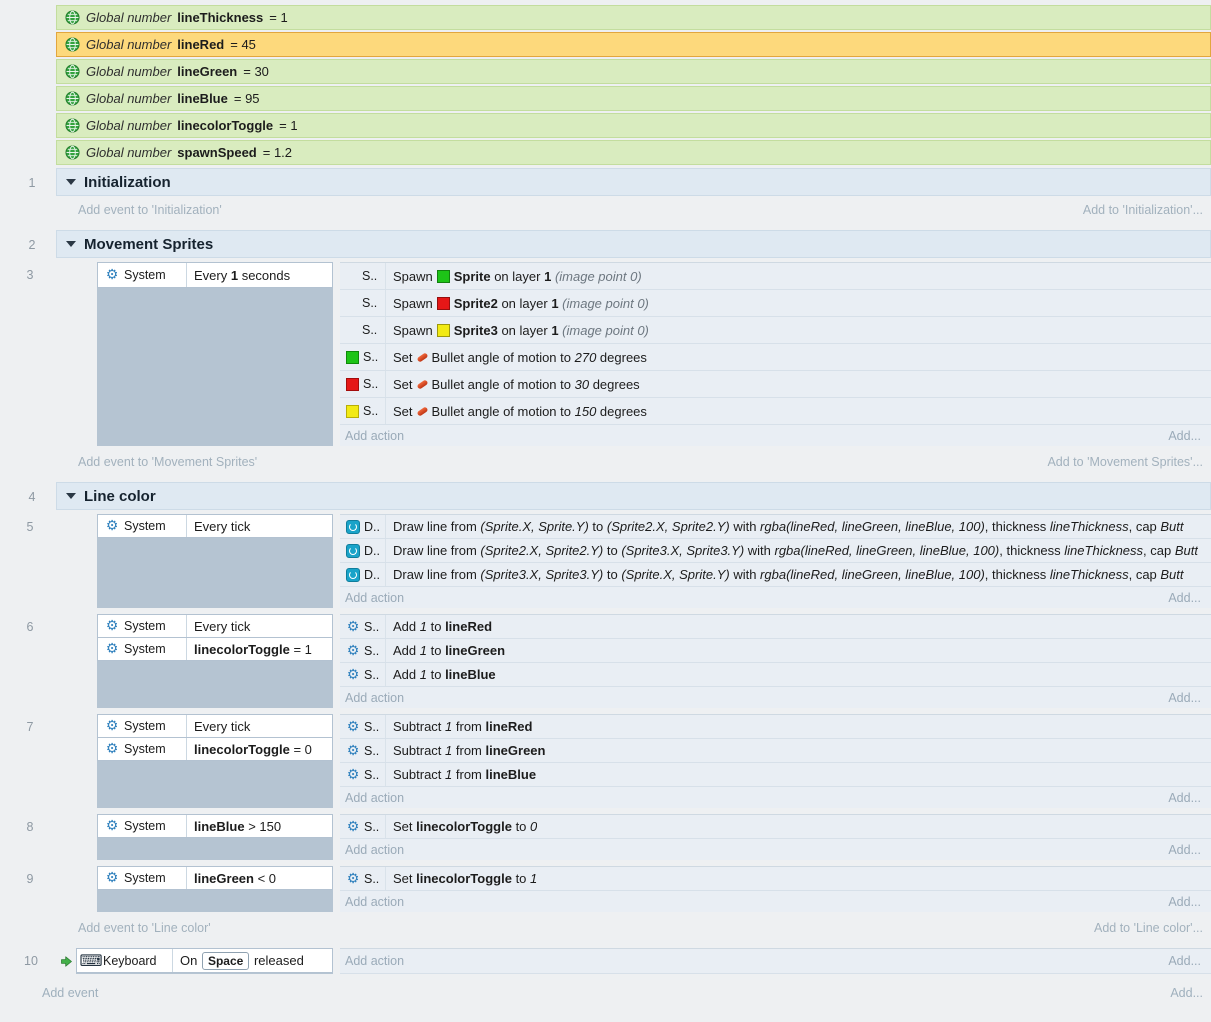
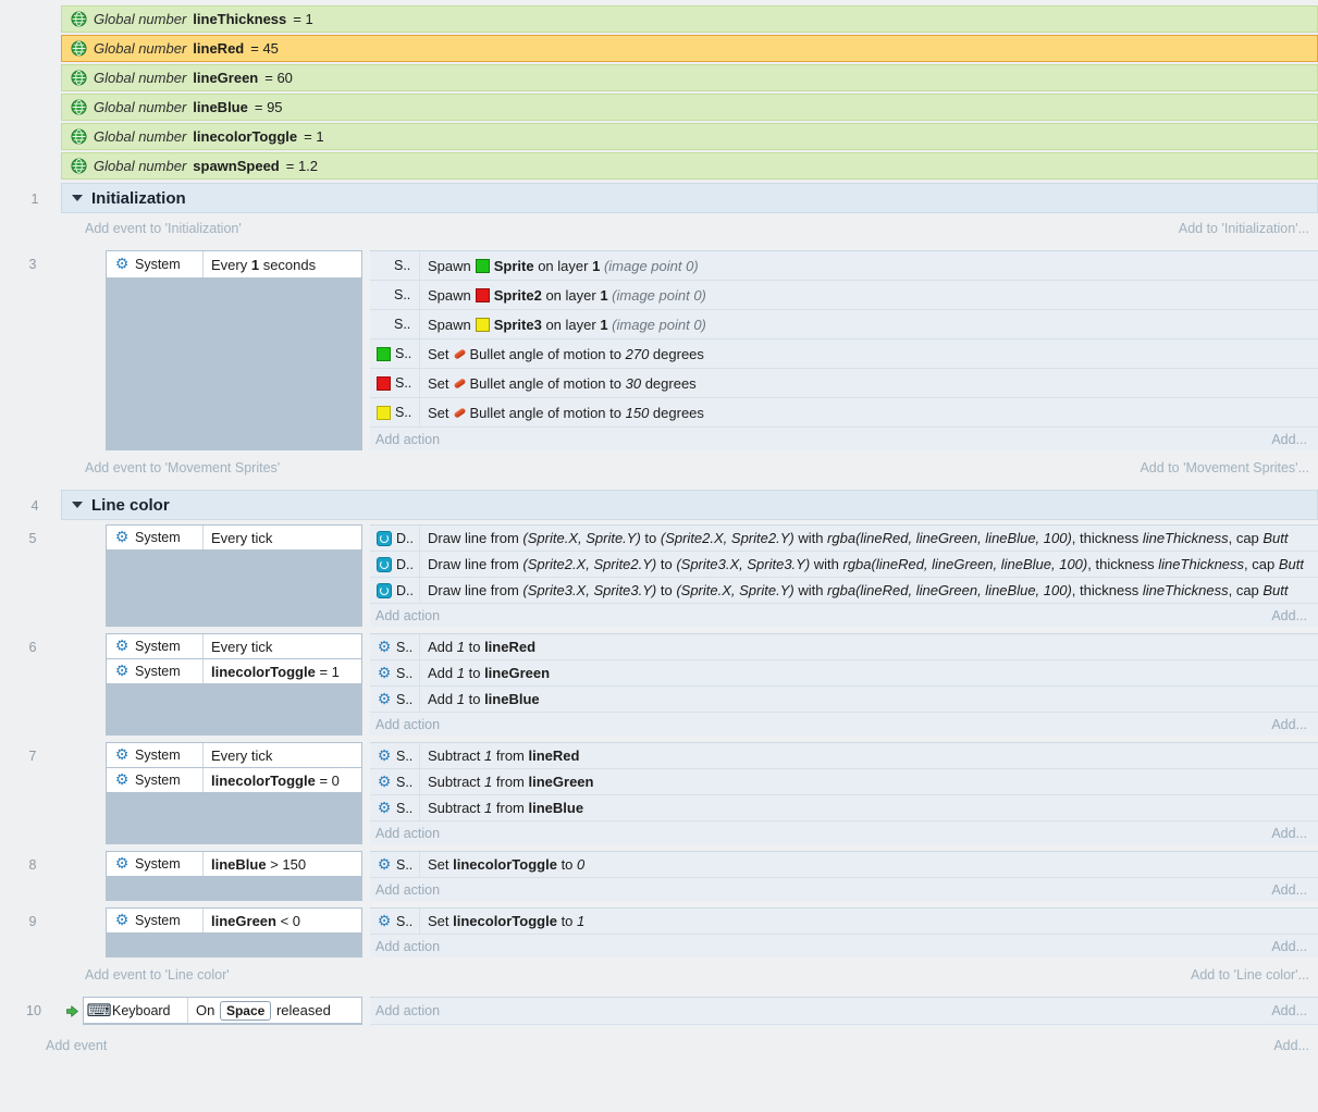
  Global number
  lineThickness
  = 1
  Global number
  lineRed
  = 45
  Global number
  lineGreen
- = 30
+ = 60
  Global number
  lineBlue
  = 95
  Global number
  linecolorToggle
  = 1
  Global number
  spawnSpeed
  = 1.2
  1
  Initialization
  Add event to 'Initialization'
  Add to 'Initialization'...
- 2
- Movement Sprites
  3
  System
  Every
  1
  seconds
  S..
  Spawn
  Sprite
  on layer
  1
  (image point 0)
  S..
  Spawn
  Sprite2
  on layer
  1
  (image point 0)
  S..
  Spawn
  Sprite3
  on layer
  1
  (image point 0)
  S..
  Set
  Bullet angle of motion to
  270
  degrees
  S..
  Set
  Bullet angle of motion to
  30
  degrees
  S..
  Set
  Bullet angle of motion to
  150
  degrees
  Add action
  Add...
  Add event to 'Movement Sprites'
  Add to 'Movement Sprites'...
  4
  Line color
  5
  System
  Every tick
  D..
  Draw line from
  (Sprite.X, Sprite.Y)
  to
  (Sprite2.X, Sprite2.Y)
  with
  rgba(lineRed, lineGreen, lineBlue, 100)
  , thickness
  lineThickness
  , cap
  Butt
  D..
  Draw line from
  (Sprite2.X, Sprite2.Y)
  to
  (Sprite3.X, Sprite3.Y)
  with
  rgba(lineRed, lineGreen, lineBlue, 100)
  , thickness
  lineThickness
  , cap
  Butt
  D..
  Draw line from
  (Sprite3.X, Sprite3.Y)
  to
  (Sprite.X, Sprite.Y)
  with
  rgba(lineRed, lineGreen, lineBlue, 100)
  , thickness
  lineThickness
  , cap
  Butt
  Add action
  Add...
  6
  System
  Every tick
  System
  linecolorToggle
  = 1
  S..
  Add
  1
  to
  lineRed
  S..
  Add
  1
  to
  lineGreen
  S..
  Add
  1
  to
  lineBlue
  Add action
  Add...
  7
  System
  Every tick
  System
  linecolorToggle
  = 0
  S..
  Subtract
  1
  from
  lineRed
  S..
  Subtract
  1
  from
  lineGreen
  S..
  Subtract
  1
  from
  lineBlue
  Add action
  Add...
  8
  System
  lineBlue
  > 150
  S..
  Set
  linecolorToggle
  to
  0
  Add action
  Add...
  9
  System
  lineGreen
  < 0
  S..
  Set
  linecolorToggle
  to
  1
  Add action
  Add...
  Add event to 'Line color'
  Add to 'Line color'...
  10
  Keyboard
  On
  Space
  released
  Add action
  Add...
  Add event
  Add...
